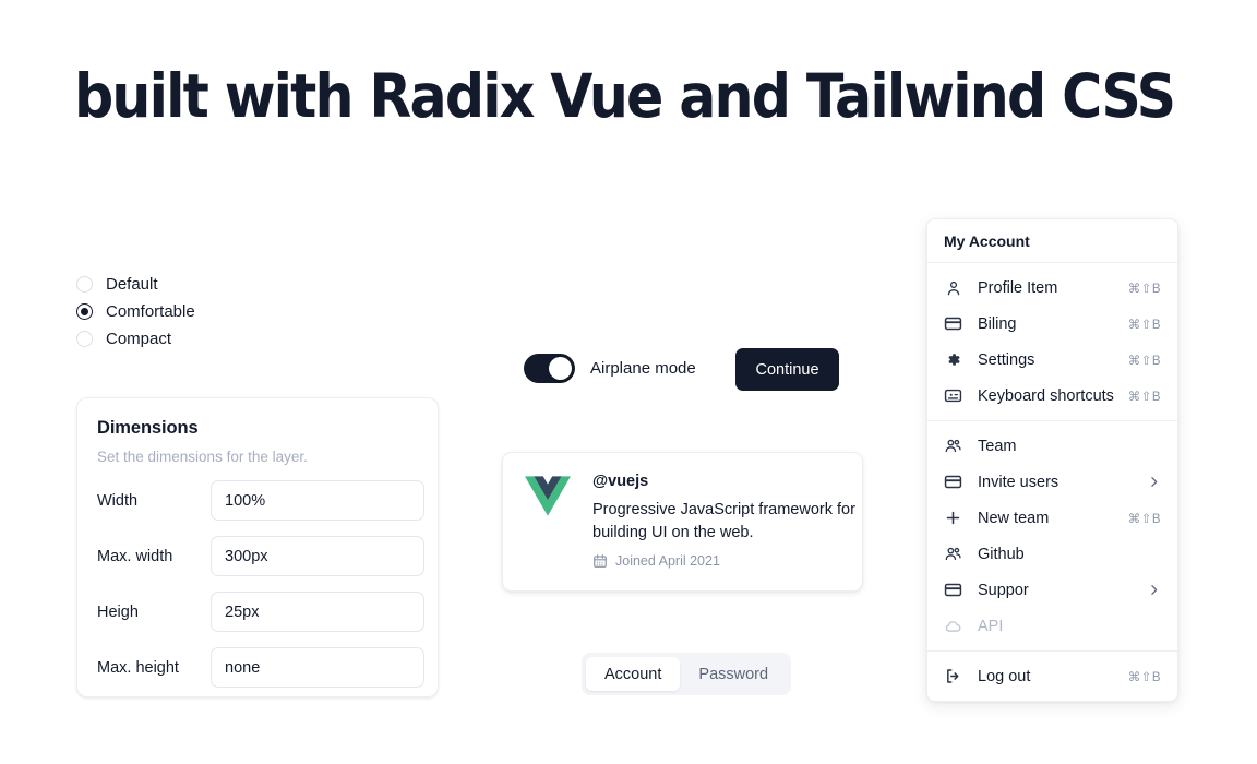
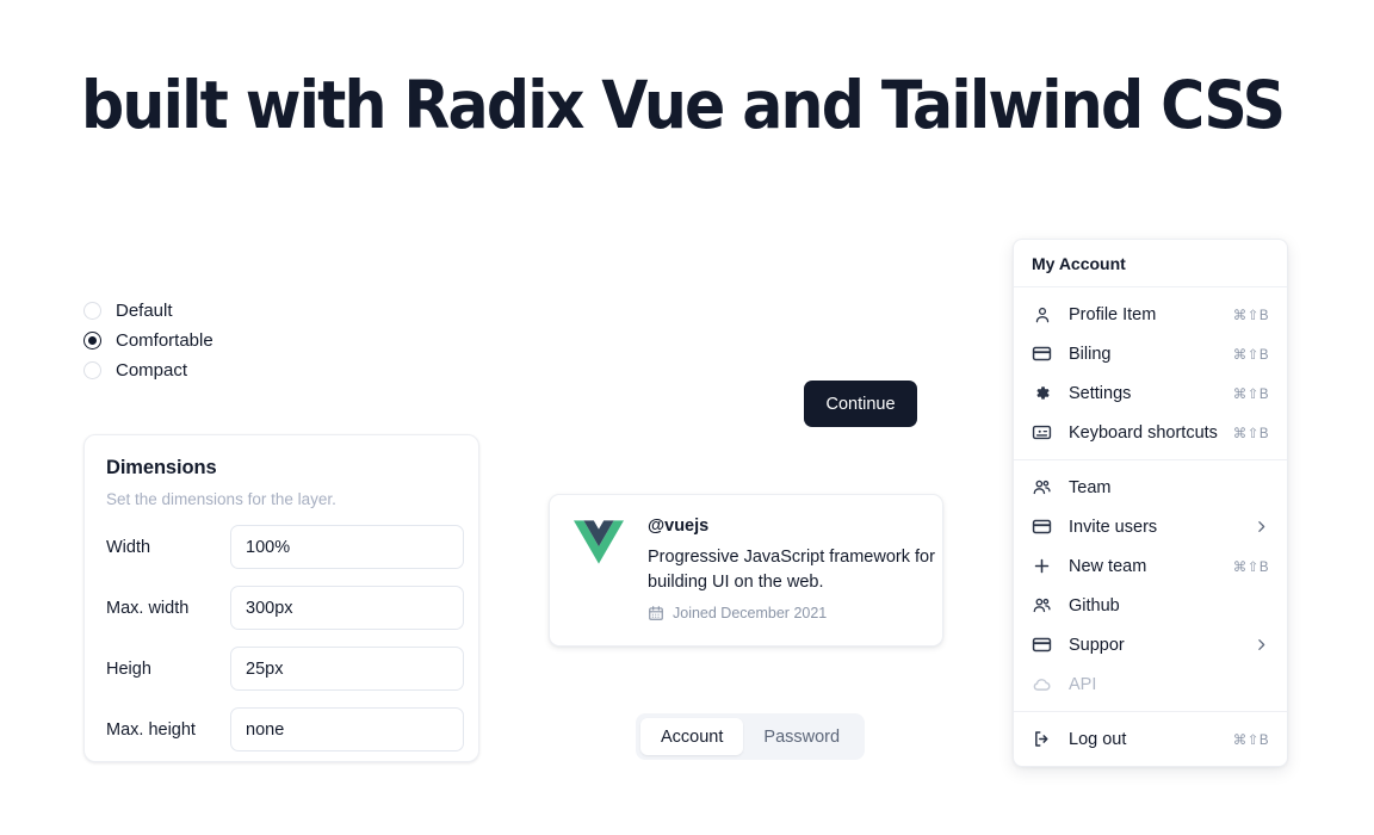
  built with Radix Vue and Tailwind CSS
  Default
  Comfortable
  Compact
  Dimensions
  Set the dimensions for the layer.
  Width
  100%
  Max. width
  300px
  Heigh
  25px
  Max. height
  none
- Airplane mode
  Continue
  @vuejs
  Progressive JavaScript framework for building UI on the web.
- Joined April 2021
+ Joined December 2021
  Account
  Password
  My Account
  Profile Item
  ⌘⇧B
  Biling
  ⌘⇧B
  Settings
  ⌘⇧B
  Keyboard shortcuts
  ⌘⇧B
  Team
  Invite users
  New team
  ⌘⇧B
  Github
  Suppor
  API
  Log out
  ⌘⇧B
